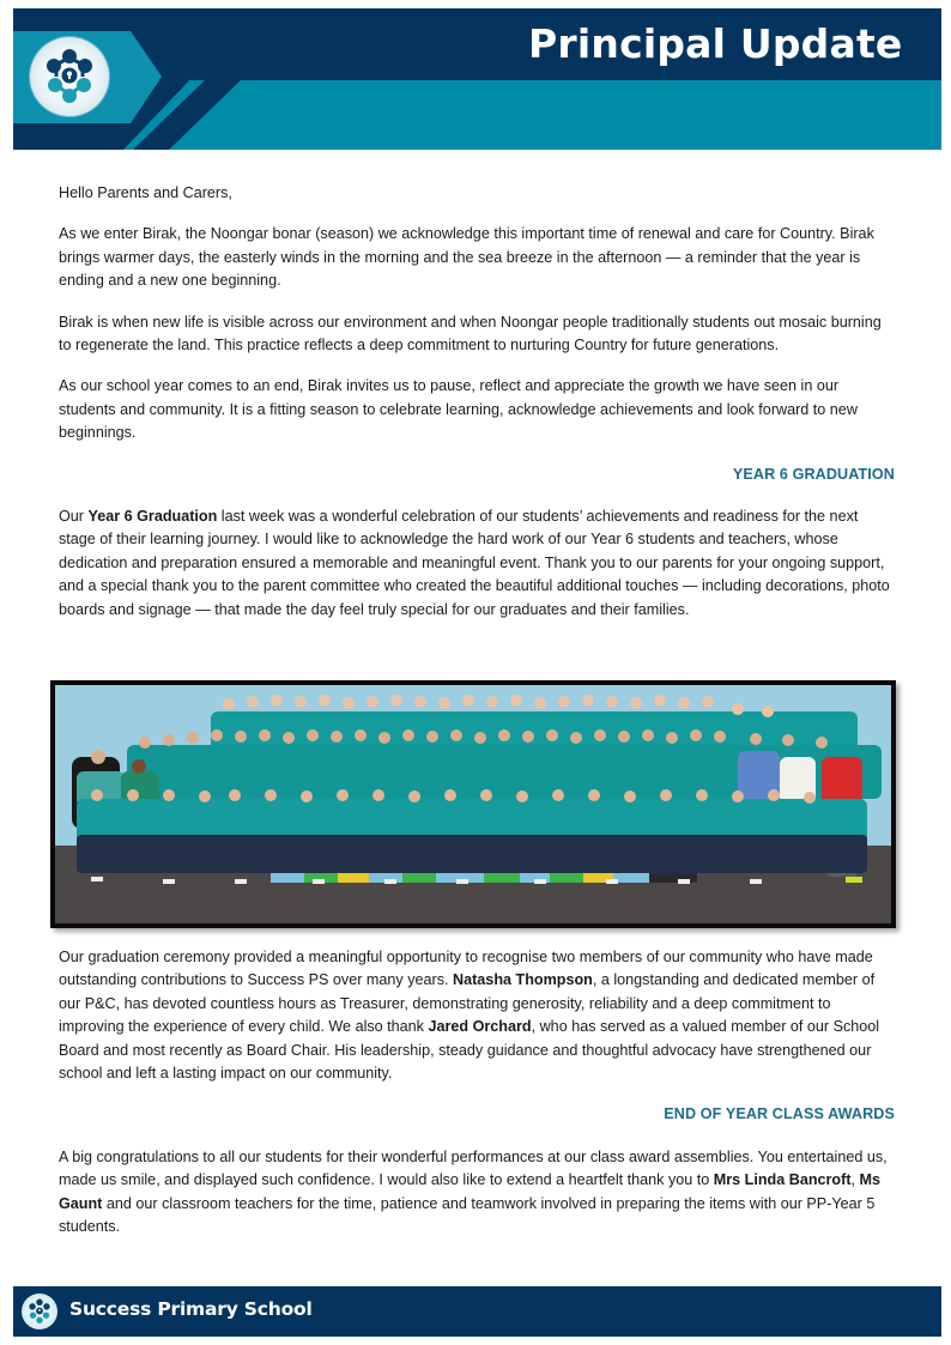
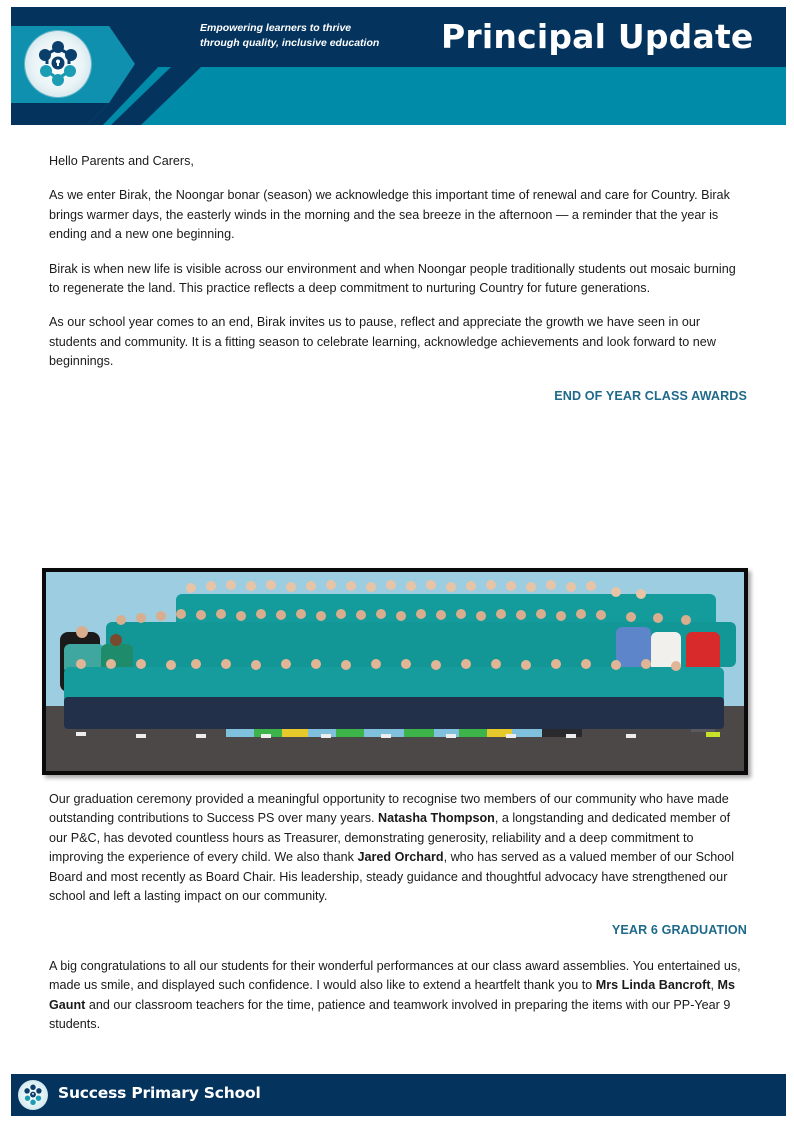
+ Empowering learners to thrive
+ through quality, inclusive education
  Principal Update
  Hello Parents and Carers,
  As we enter Birak, the Noongar bonar (season) we acknowledge this important time of renewal and care for Country. Birak brings warmer days, the easterly winds in the morning and the sea breeze in the afternoon — a reminder that the year is ending and a new one beginning.
  Birak is when new life is visible across our environment and when Noongar people traditionally students out mosaic burning to regenerate the land. This practice reflects a deep commitment to nurturing Country for future generations.
  As our school year comes to an end, Birak invites us to pause, reflect and appreciate the growth we have seen in our students and community. It is a fitting season to celebrate learning, acknowledge achievements and look forward to new beginnings.
- YEAR 6 GRADUATION
+ END OF YEAR CLASS AWARDS
- Our Year 6 Graduation last week was a wonderful celebration of our students’ achievements and readiness for the next stage of their learning journey. I would like to acknowledge the hard work of our Year 6 students and teachers, whose dedication and preparation ensured a memorable and meaningful event. Thank you to our parents for your ongoing support, and a special thank you to the parent committee who created the beautiful additional touches — including decorations, photo boards and signage — that made the day feel truly special for our graduates and their families.
  Our graduation ceremony provided a meaningful opportunity to recognise two members of our community who have made outstanding contributions to Success PS over many years. Natasha Thompson, a longstanding and dedicated member of our P&C, has devoted countless hours as Treasurer, demonstrating generosity, reliability and a deep commitment to improving the experience of every child. We also thank Jared Orchard, who has served as a valued member of our School Board and most recently as Board Chair. His leadership, steady guidance and thoughtful advocacy have strengthened our school and left a lasting impact on our community.
- END OF YEAR CLASS AWARDS
+ YEAR 6 GRADUATION
- A big congratulations to all our students for their wonderful performances at our class award assemblies. You entertained us, made us smile, and displayed such confidence. I would also like to extend a heartfelt thank you to Mrs Linda Bancroft, Ms Gaunt and our classroom teachers for the time, patience and teamwork involved in preparing the items with our PP-Year 5 students.
+ A big congratulations to all our students for their wonderful performances at our class award assemblies. You entertained us, made us smile, and displayed such confidence. I would also like to extend a heartfelt thank you to Mrs Linda Bancroft, Ms Gaunt and our classroom teachers for the time, patience and teamwork involved in preparing the items with our PP-Year 9 students.
  Success Primary School
